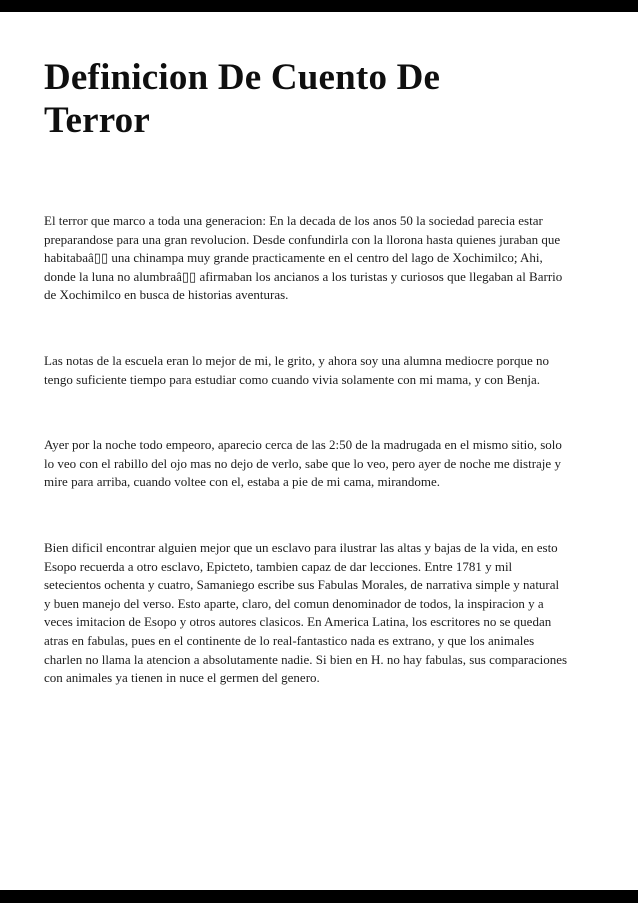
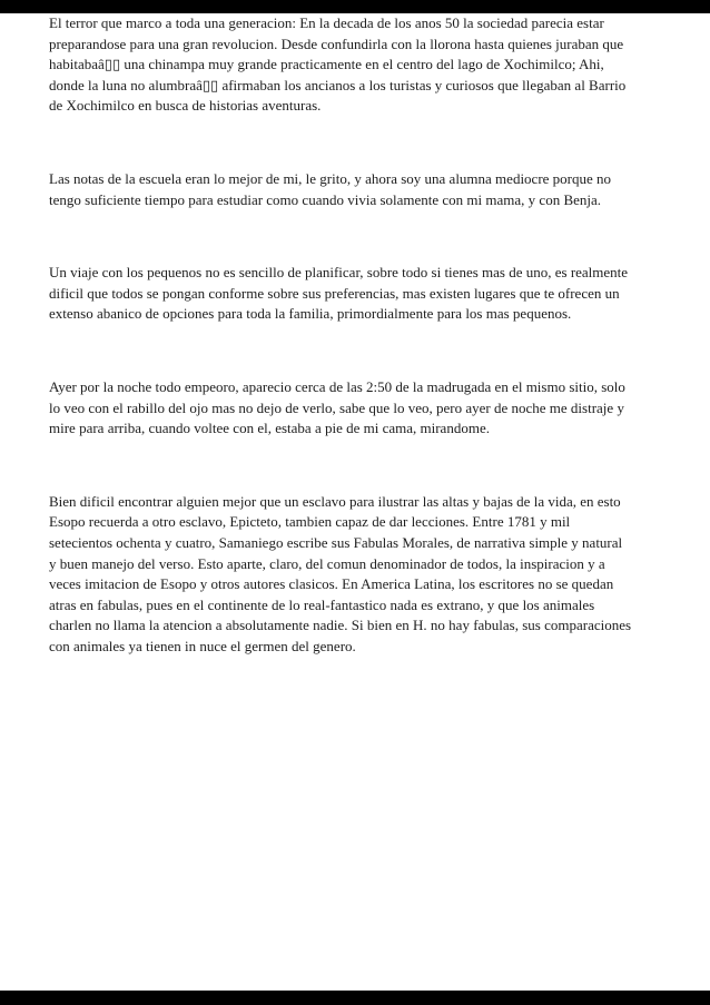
- Definicion De Cuento De
- Terror
  El terror que marco a toda una generacion: En la decada de los anos 50 la sociedad parecia estar
  preparandose para una gran revolucion. Desde confundirla con la llorona hasta quienes juraban que
  habitabaâ▯▯ una chinampa muy grande practicamente en el centro del lago de Xochimilco; Ahi,
  donde la luna no alumbraâ▯▯ afirmaban los ancianos a los turistas y curiosos que llegaban al Barrio
  de Xochimilco en busca de historias aventuras.
  Las notas de la escuela eran lo mejor de mi, le grito, y ahora soy una alumna mediocre porque no
  tengo suficiente tiempo para estudiar como cuando vivia solamente con mi mama, y con Benja.
+ Un viaje con los pequenos no es sencillo de planificar, sobre todo si tienes mas de uno, es realmente
+ dificil que todos se pongan conforme sobre sus preferencias, mas existen lugares que te ofrecen un
+ extenso abanico de opciones para toda la familia, primordialmente para los mas pequenos.
  Ayer por la noche todo empeoro, aparecio cerca de las 2:50 de la madrugada en el mismo sitio, solo
  lo veo con el rabillo del ojo mas no dejo de verlo, sabe que lo veo, pero ayer de noche me distraje y
  mire para arriba, cuando voltee con el, estaba a pie de mi cama, mirandome.
  Bien dificil encontrar alguien mejor que un esclavo para ilustrar las altas y bajas de la vida, en esto
  Esopo recuerda a otro esclavo, Epicteto, tambien capaz de dar lecciones. Entre 1781 y mil
  setecientos ochenta y cuatro, Samaniego escribe sus Fabulas Morales, de narrativa simple y natural
  y buen manejo del verso. Esto aparte, claro, del comun denominador de todos, la inspiracion y a
  veces imitacion de Esopo y otros autores clasicos. En America Latina, los escritores no se quedan
  atras en fabulas, pues en el continente de lo real-fantastico nada es extrano, y que los animales
  charlen no llama la atencion a absolutamente nadie. Si bien en H. no hay fabulas, sus comparaciones
  con animales ya tienen in nuce el germen del genero.
